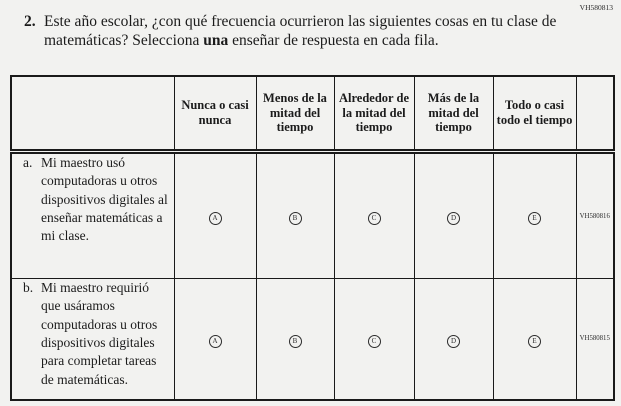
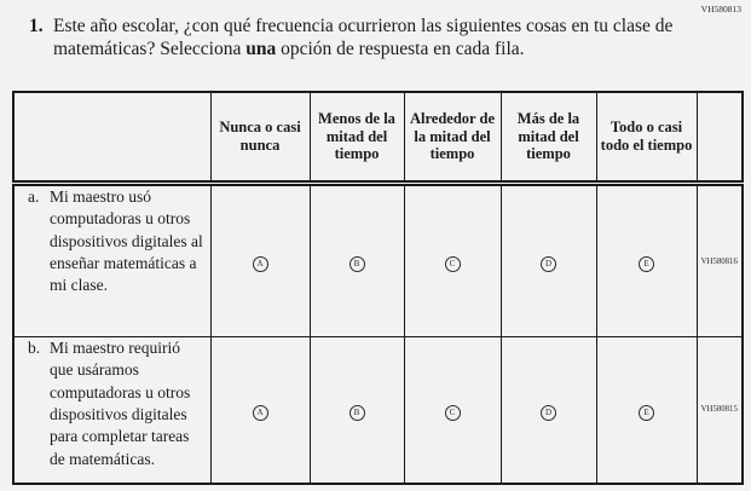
  VH580813
- 2.
+ 1.
- Este año escolar, ¿con qué frecuencia ocurrieron las siguientes cosas en tu clase de matemáticas? Selecciona una enseñar de respuesta en cada fila.
+ Este año escolar, ¿con qué frecuencia ocurrieron las siguientes cosas en tu clase de matemáticas? Selecciona una opción de respuesta en cada fila.
  	Nunca o casi nunca	Menos de la mitad del tiempo	Alrededor de la mitad del tiempo	Más de la mitad del tiempo	Todo o casi todo el tiempo
  a. Mi maestro usó computadoras u otros dispositivos digitales al enseñar matemáticas a mi clase.	A	B	C	D	E
  b. Mi maestro requirió que usáramos computadoras u otros dispositivos digitales para completar tareas de matemáticas.	A	B	C	D	E
